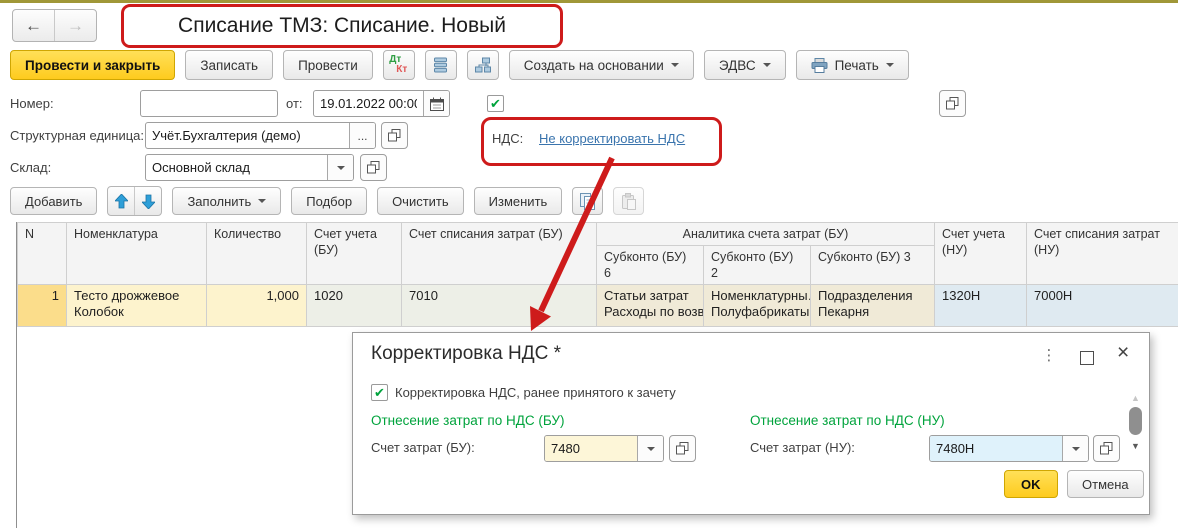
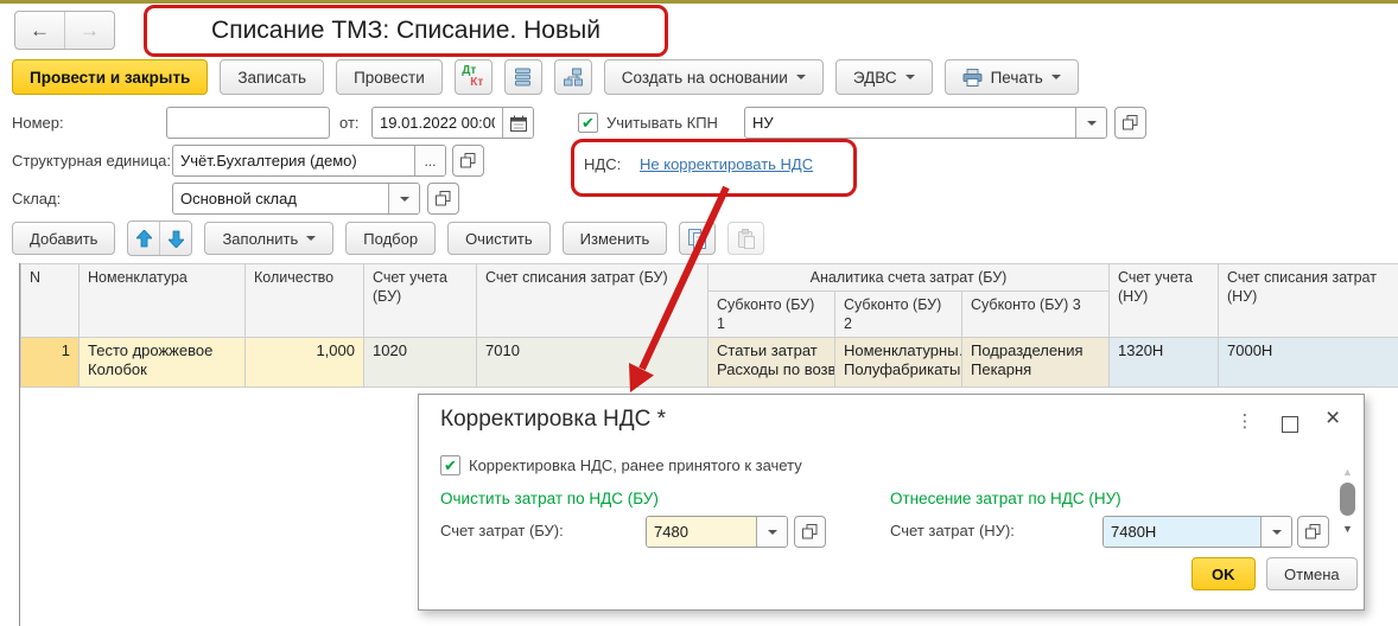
  ←
  →
  Списание ТМЗ: Списание. Новый
  Провести и закрыть
  Записать
  Провести
  Дт
  Кт
  Создать на основании
  ЭДВС
  Печать
  Номер:
  от:
  19.01.2022 00:0
  ✔
+ Учитывать КПН
+ НУ
  Структурная единица:
  Учёт.Бухгалтерия (демо)
  ...
  НДС:
  Не корректировать НДС
  Склад:
  Основной склад
  Добавить
  Заполнить
  Подбор
  Очистить
  Изменить
  N	Номенклатура	Количество	Счет учета (БУ)	Счет списания затрат (БУ)	Аналитика счета затрат (БУ)	Счет учета (НУ)	Счет списания затрат (НУ)
- Субконто (БУ) 6	Субконто (БУ) 2	Субконто (БУ) 3
+ Субконто (БУ) 1	Субконто (БУ) 2	Субконто (БУ) 3
  1	Тесто дрожжевое Колобок	1,000	1020	7010	Статьи затрат Расходы по воз	Номенклатурны Полуфабрикат	Подразделения Пекарня	1320Н	7000Н
  Корректировка НДС *
  ⋮
  ×
  ✔
  Корректировка НДС, ранее принятого к зачету
- Отнесение затрат по НДС (БУ)
+ Очистить затрат по НДС (БУ)
  Отнесение затрат по НДС (НУ)
  Счет затрат (БУ):
  7480
  Счет затрат (НУ):
  7480Н
  ▲
  ▼
  OK
  Отмена
